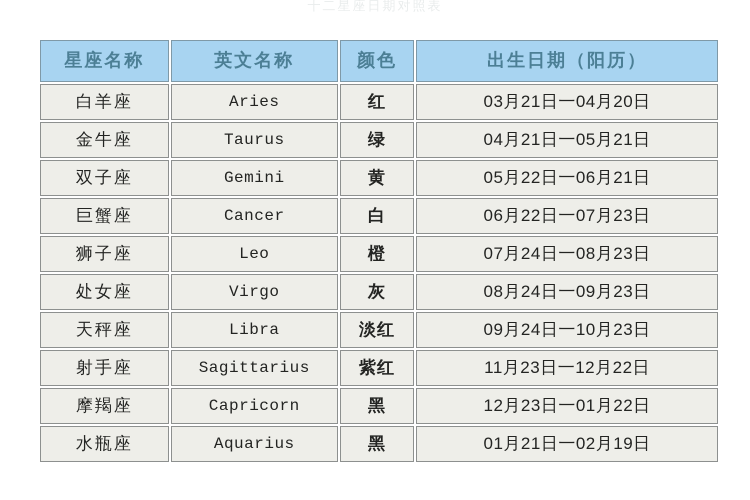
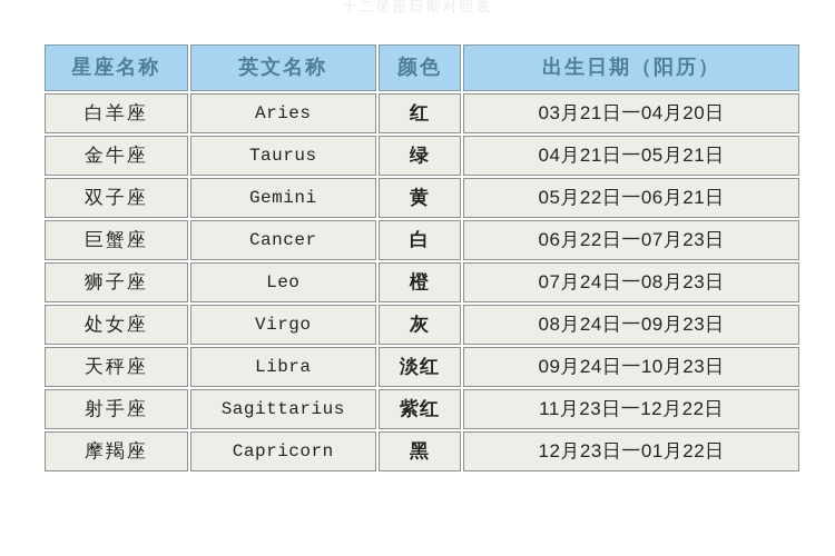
  星座名称	英文名称	颜色	出生日期（阳历）
  白羊座	Aries	红	03月21日一04月20日
  金牛座	Taurus	绿	04月21日一05月21日
  双子座	Gemini	黄	05月22日一06月21日
  巨蟹座	Cancer	白	06月22日一07月23日
  狮子座	Leo	橙	07月24日一08月23日
  处女座	Virgo	灰	08月24日一09月23日
  天秤座	Libra	淡红	09月24日一10月23日
  射手座	Sagittarius	紫红	11月23日一12月22日
  摩羯座	Capricorn	黑	12月23日一01月22日
- 水瓶座	Aquarius	黑	01月21日一02月19日
